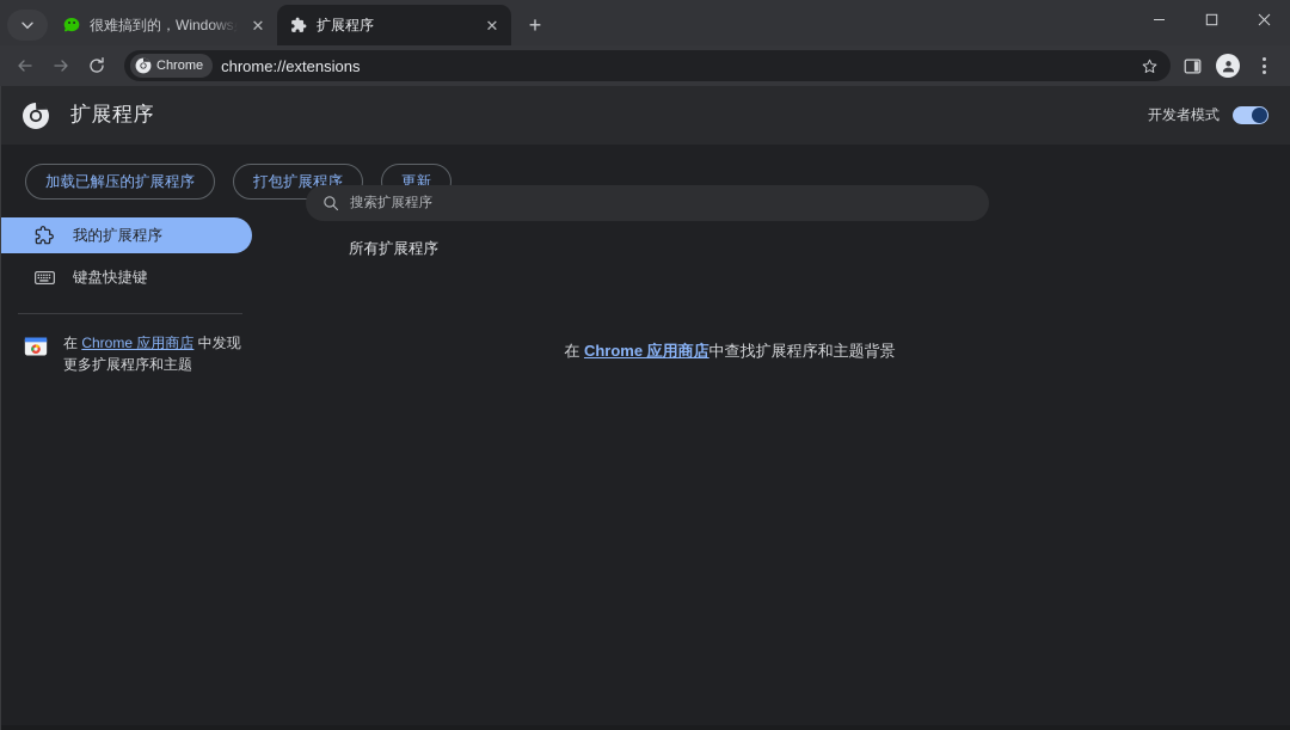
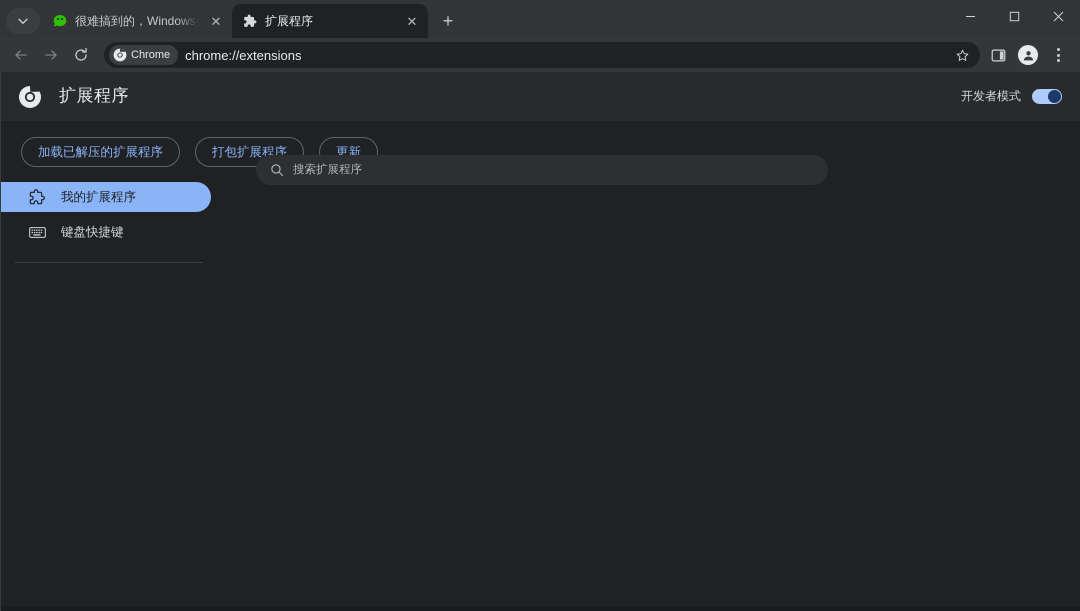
  很难搞到的，Windows
  ✕
  扩展程序
  ✕
  +
  Chrome
  chrome://extensions
  扩展程序
  开发者模式
  搜索扩展程序
  加载已解压的扩展程序
  打包扩展程序
  更新
  我的扩展程序
  键盘快捷键
- 在 Chrome 应用商店 中发现更多扩展程序和主题
- 所有扩展程序
- 在 Chrome 应用商店中查找扩展程序和主题背景
